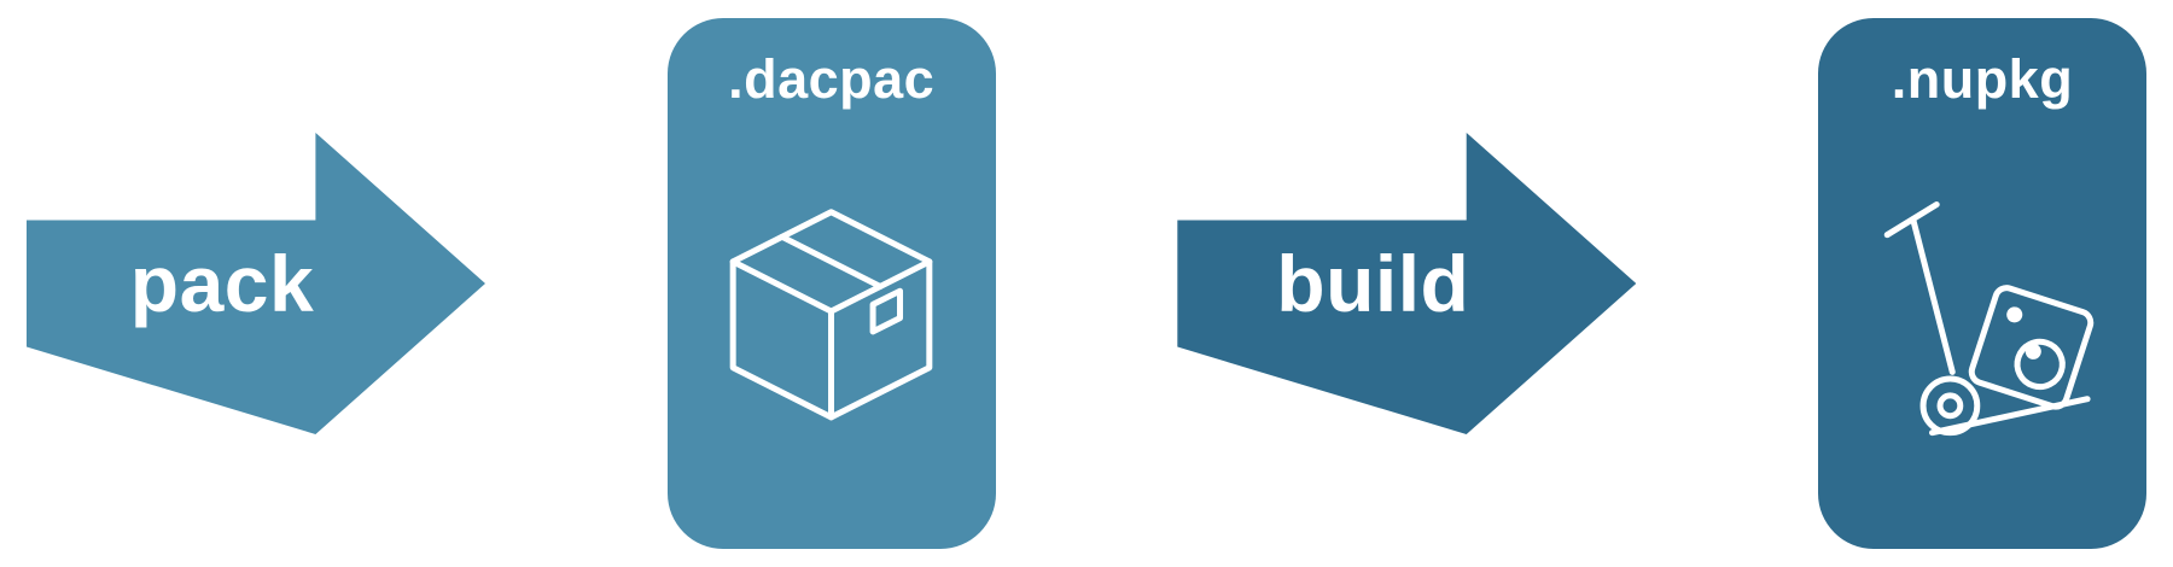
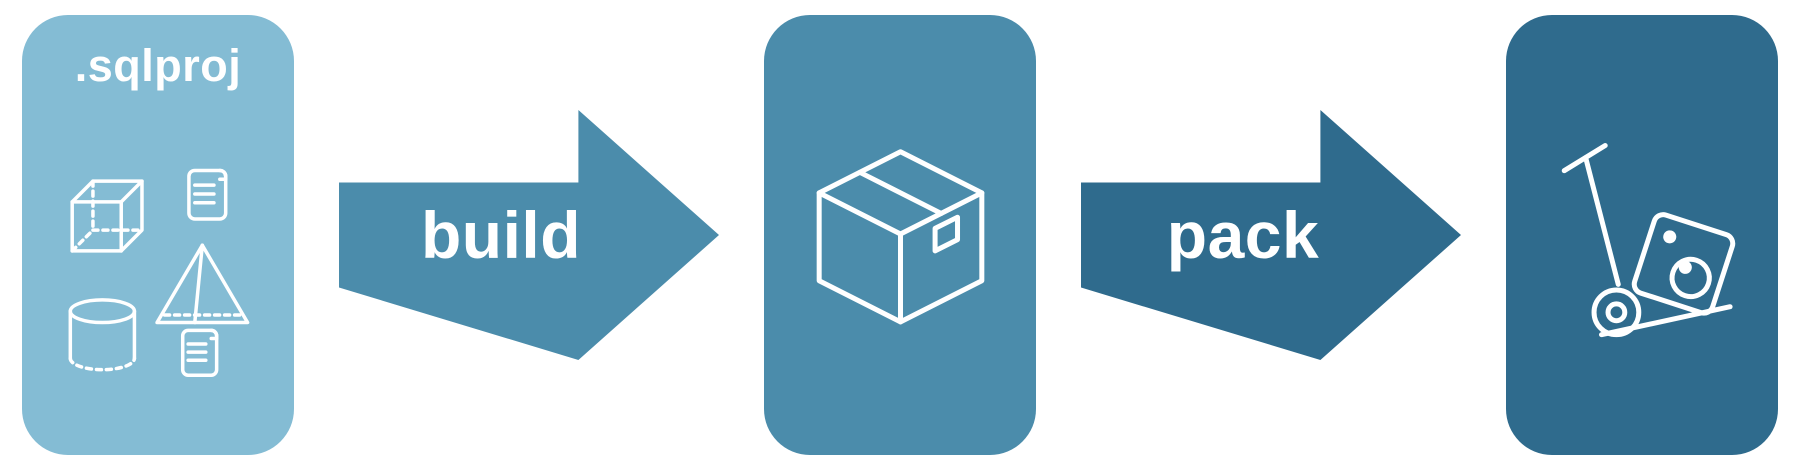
+ .sqlproj
- pack
+ build
- .dacpac
- build
+ pack
- .nupkg
